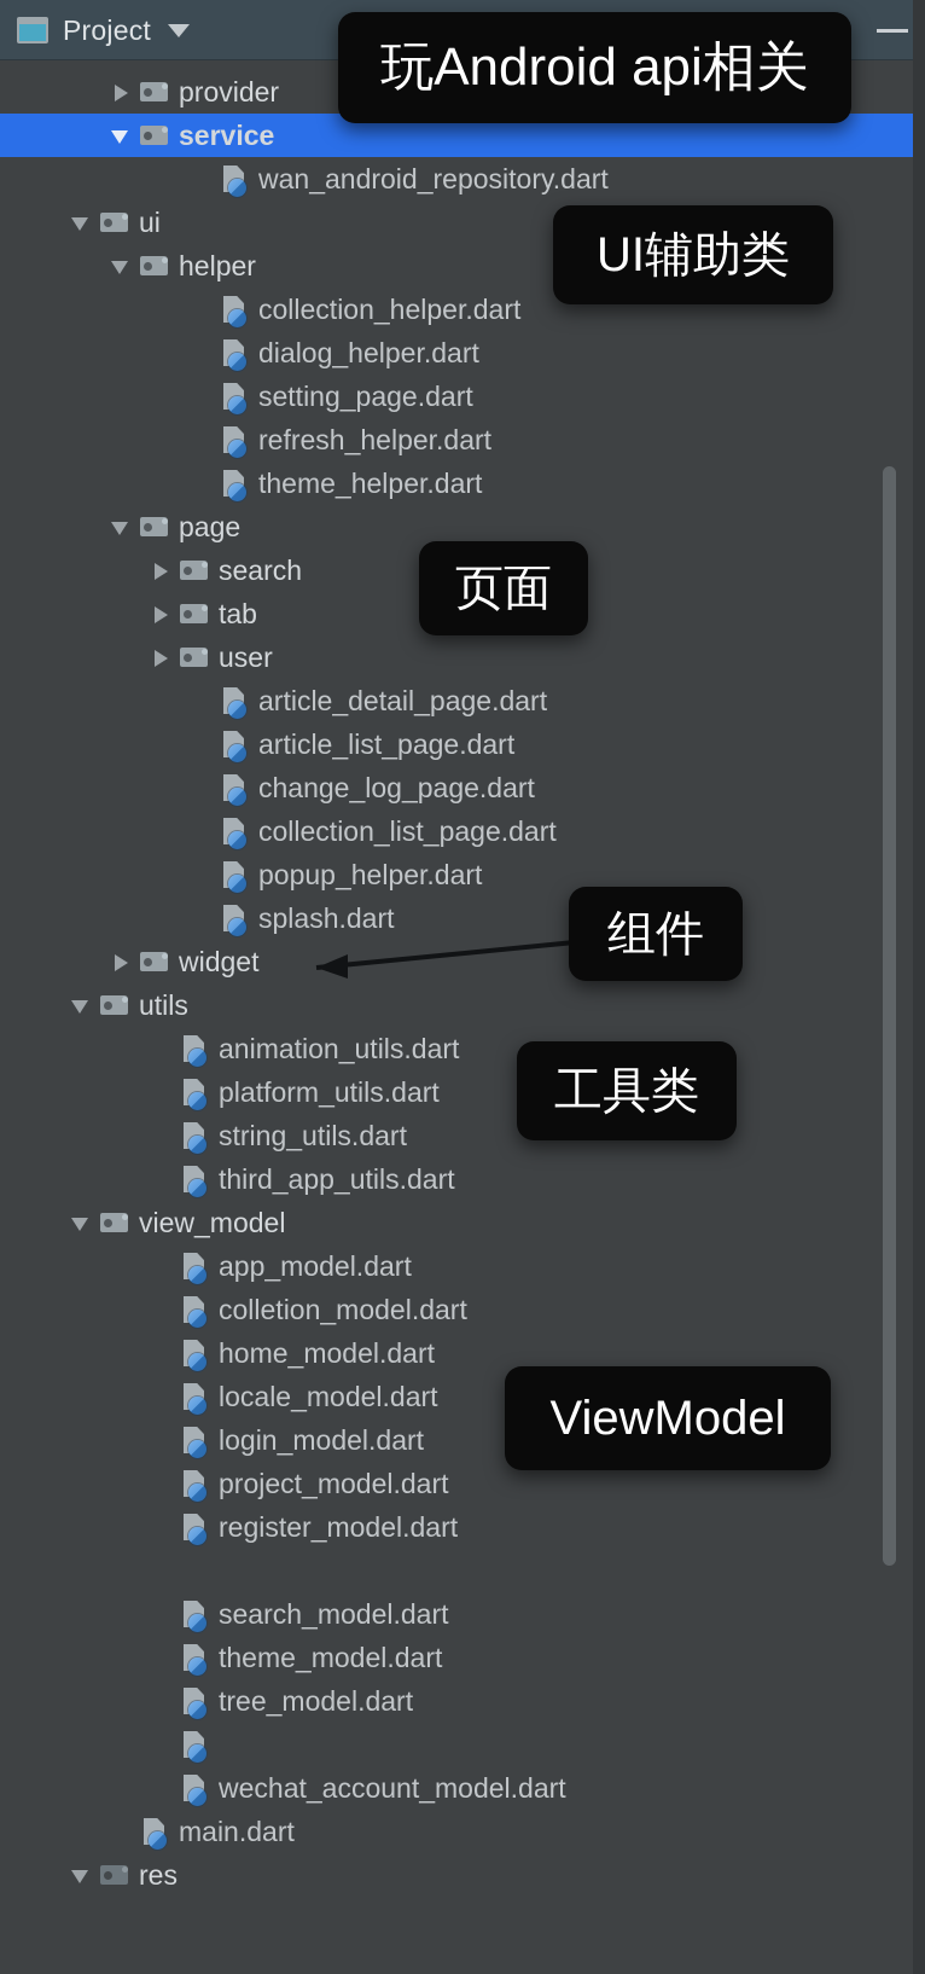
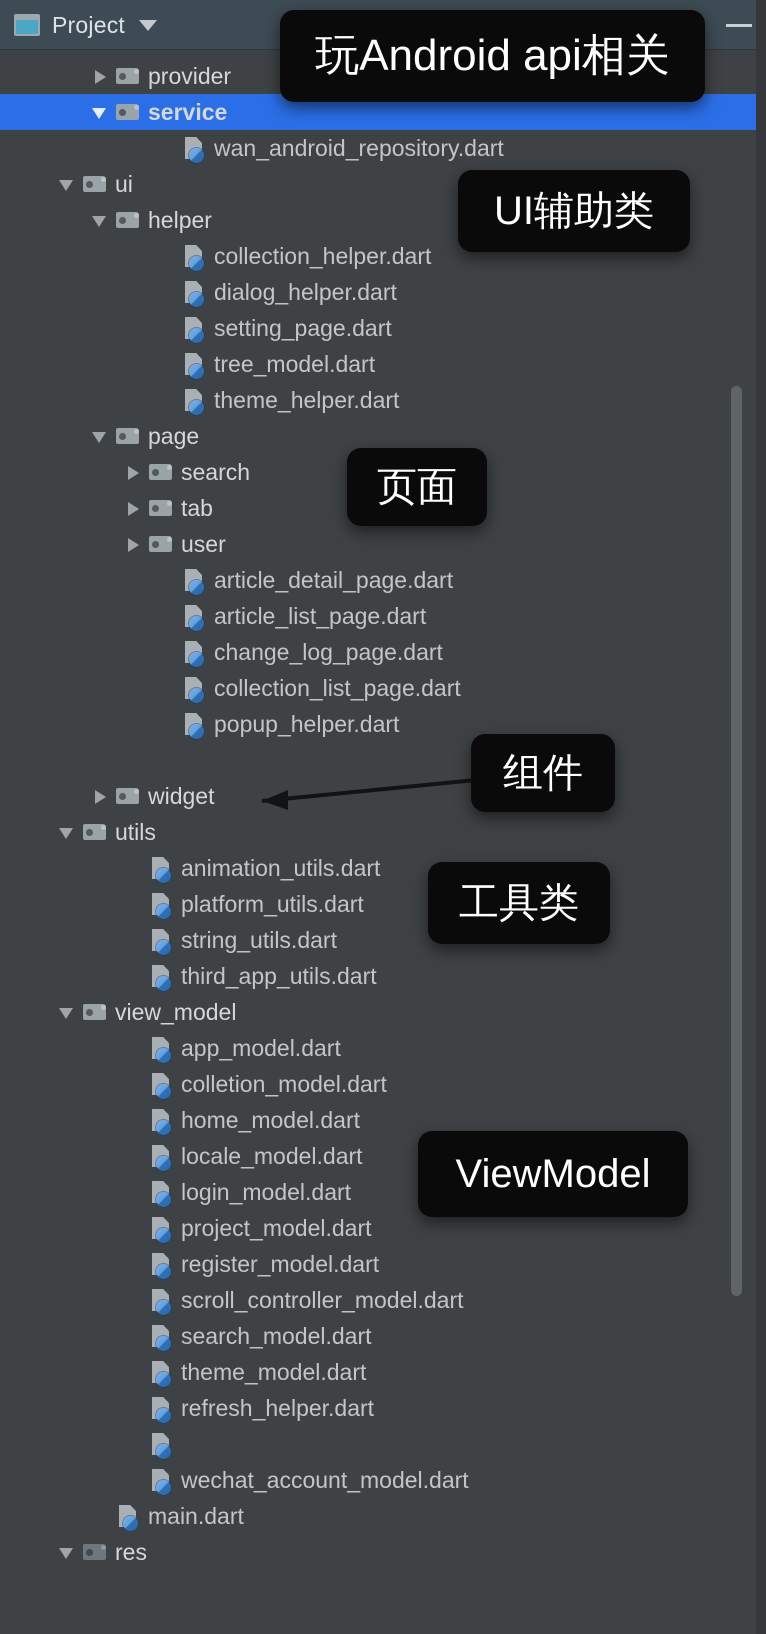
  Project
  provider
  service
  wan_android_repository.dart
  ui
  helper
  collection_helper.dart
  dialog_helper.dart
  setting_page.dart
- refresh_helper.dart
+ tree_model.dart
  theme_helper.dart
  page
  search
  tab
  user
  article_detail_page.dart
  article_list_page.dart
  change_log_page.dart
  collection_list_page.dart
  popup_helper.dart
- splash.dart
  widget
  utils
  animation_utils.dart
  platform_utils.dart
  string_utils.dart
  third_app_utils.dart
  view_model
  app_model.dart
  colletion_model.dart
  home_model.dart
  locale_model.dart
  login_model.dart
  project_model.dart
  register_model.dart
+ scroll_controller_model.dart
  search_model.dart
  theme_model.dart
- tree_model.dart
+ refresh_helper.dart
  wechat_account_model.dart
  main.dart
  res
  玩Android api相关
  UI辅助类
  页面
  组件
  工具类
  ViewModel
